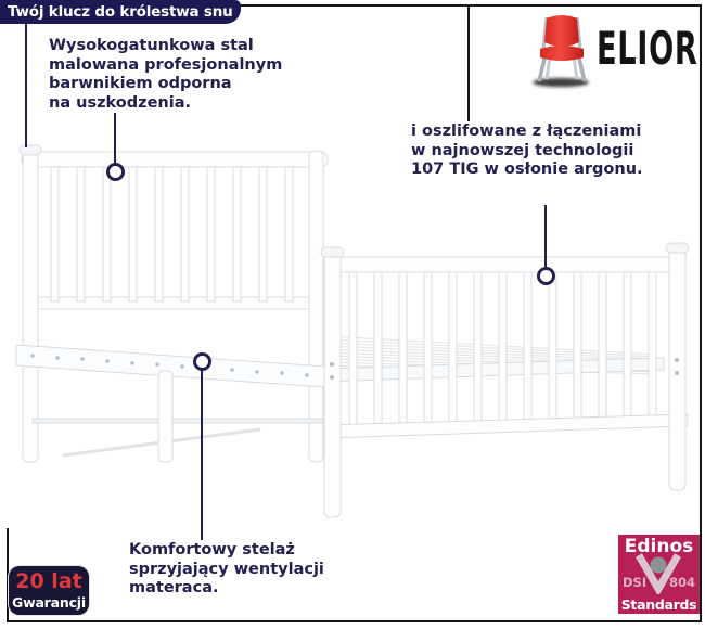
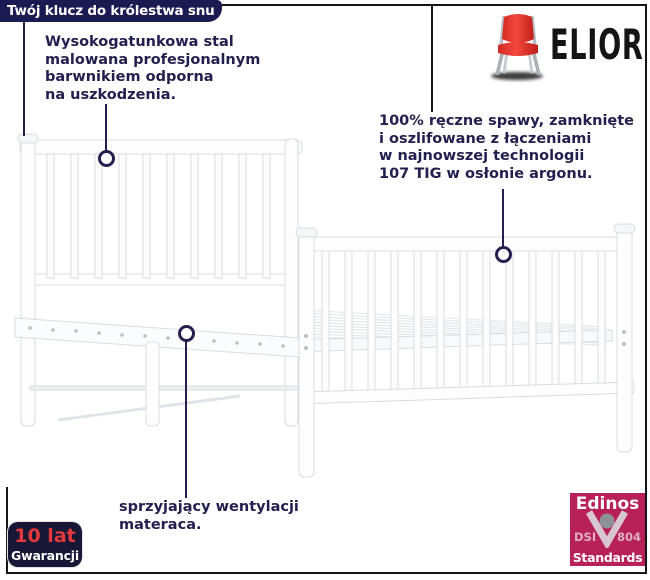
  Twój klucz do królestwa snu
  ELIOR
  Wysokogatunkowa stal
  malowana profesjonalnym
  barwnikiem odporna
  na uszkodzenia.
+ 100% ręczne spawy, zamknięte
  i oszlifowane z łączeniami
  w najnowszej technologii
  107 TIG w osłonie argonu.
- Komfortowy stelaż
  sprzyjający wentylacji
  materaca.
- 20 lat
+ 10 lat
  Gwarancji
  Edinos
  DSI
  804
  Standards
